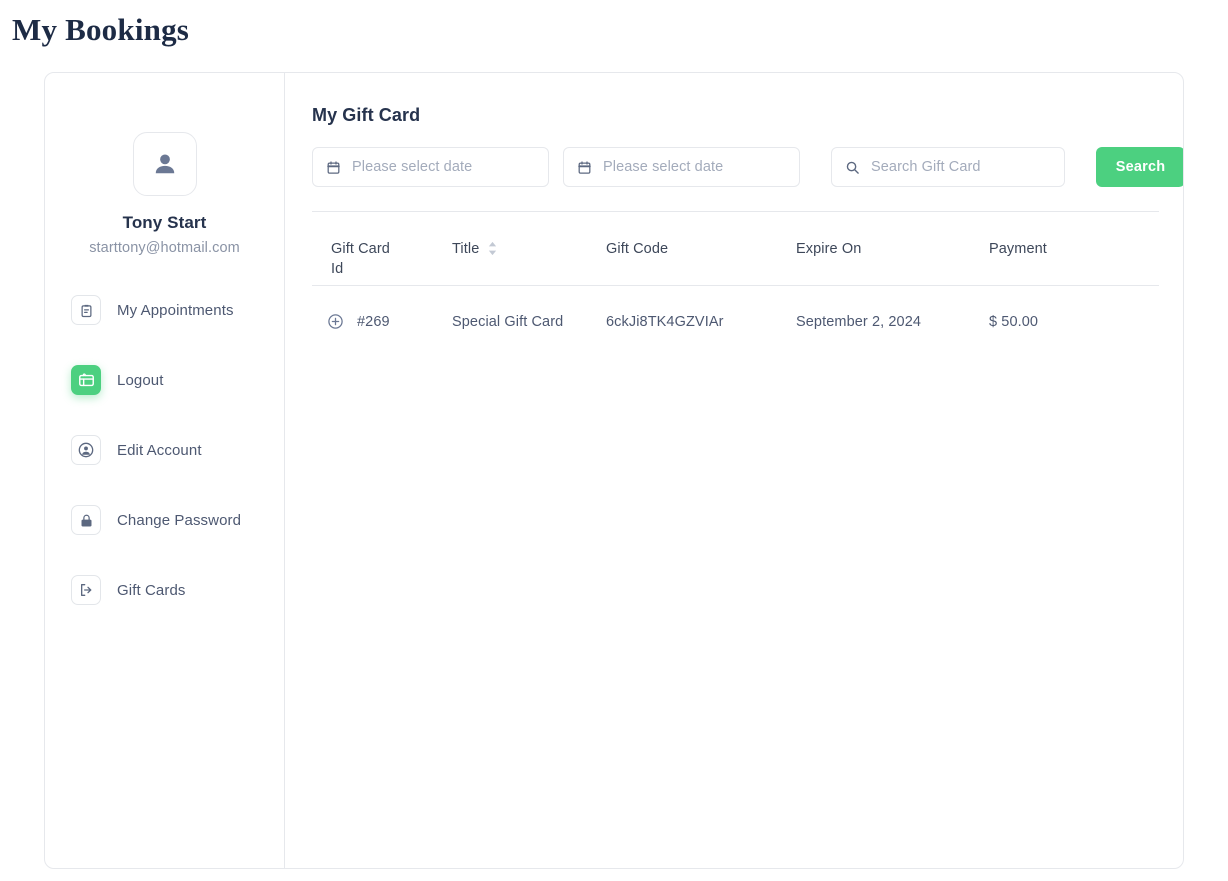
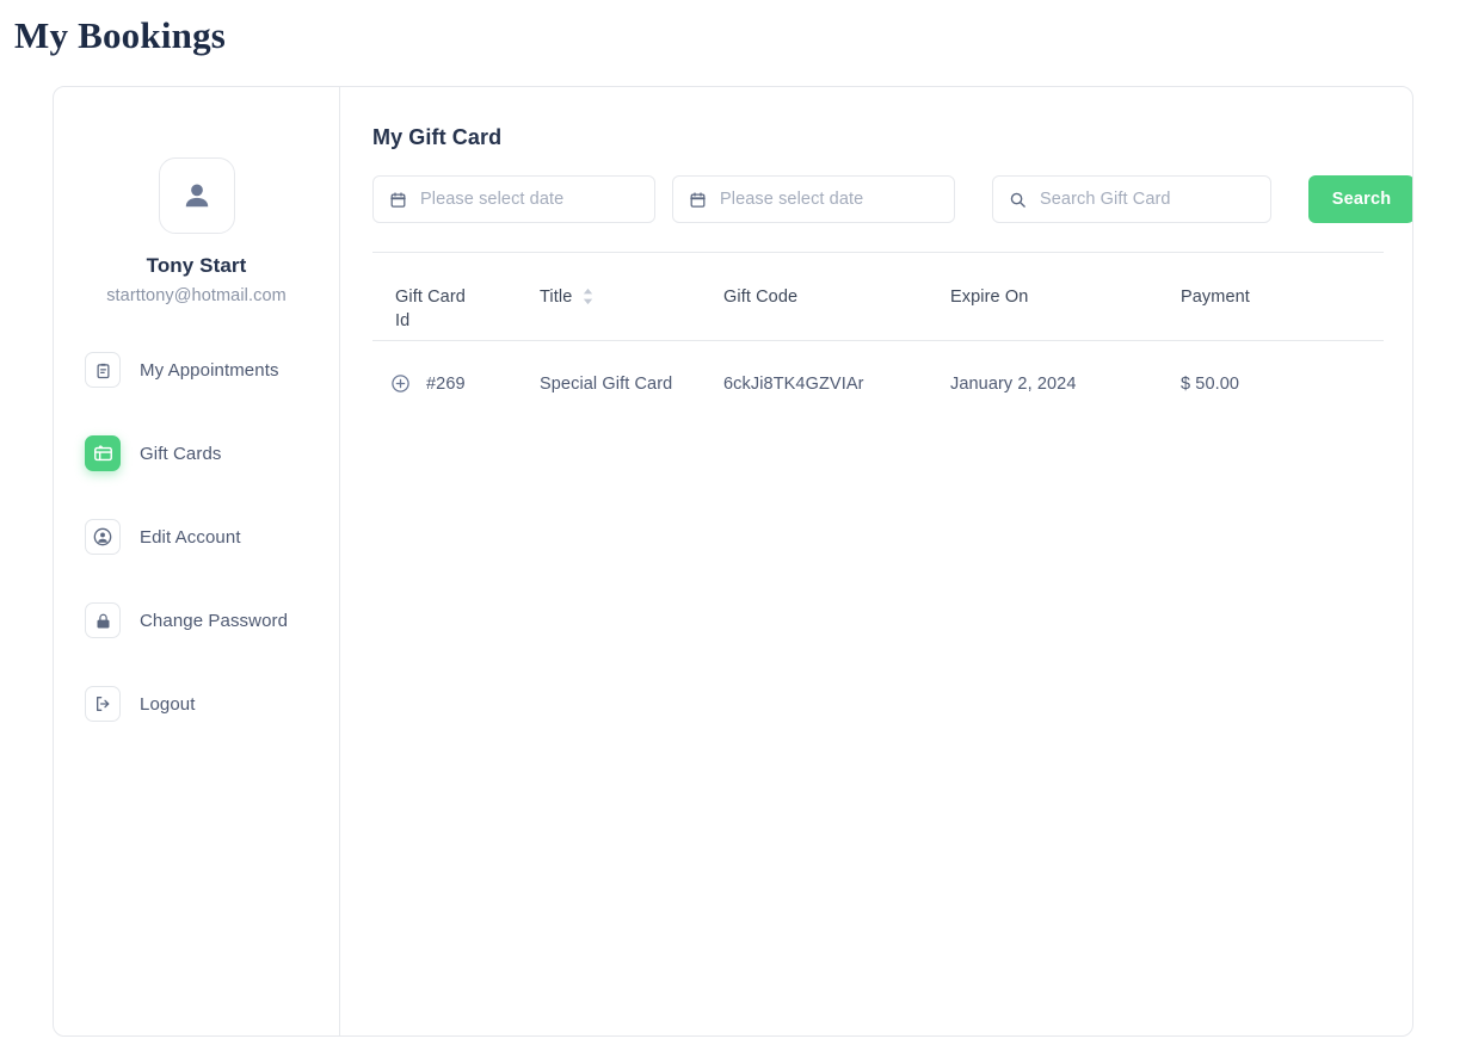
  My Bookings
  Tony Start
  starttony@hotmail.com
  My Appointments
- Logout
+ Gift Cards
  Edit Account
  Change Password
- Gift Cards
+ Logout
  My Gift Card
  Please select date
  Please select date
  Search Gift Card
  Search
  Gift Card Id
  Title
  Gift Code
  Expire On
  Payment
  #269
  Special Gift Card
  6ckJi8TK4GZVIAr
- September 2, 2024
+ January 2, 2024
  $ 50.00
